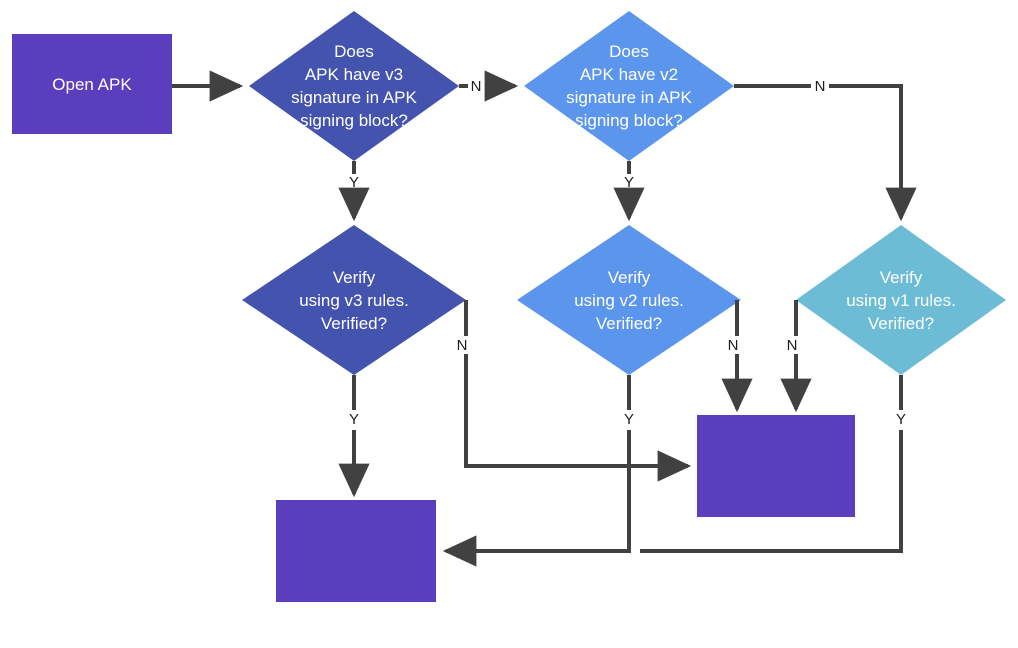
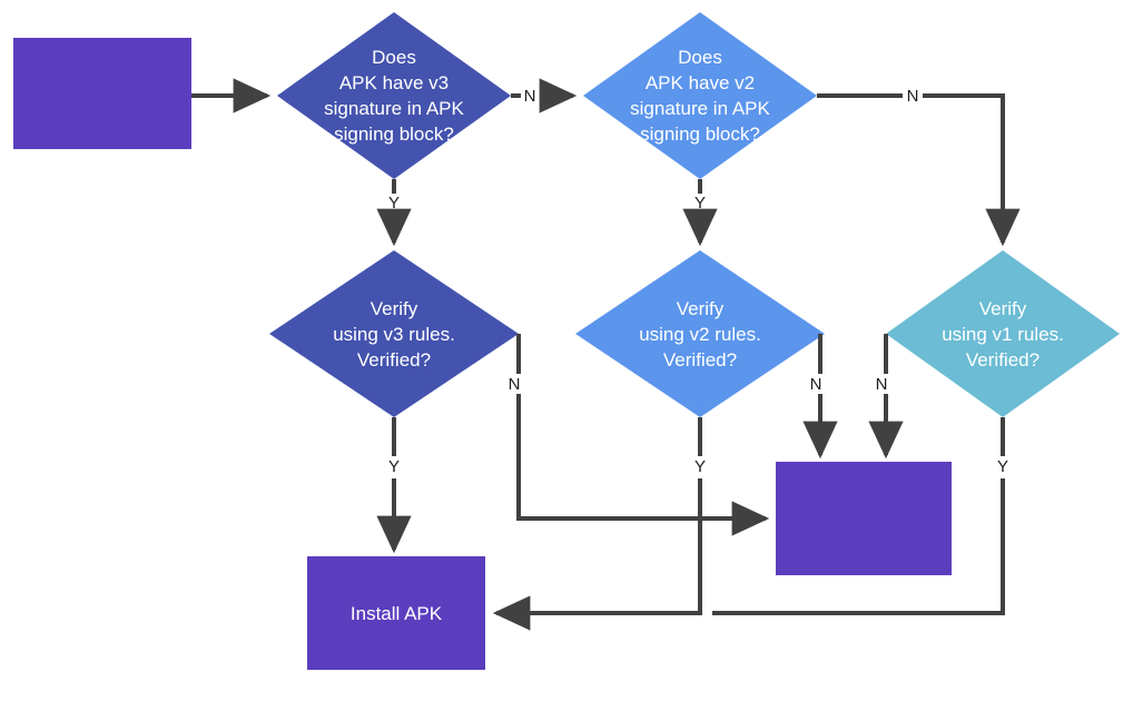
- Open APK
  Does
  APK have v3
  signature in APK
  signing block?
  Does
  APK have v2
  signature in APK
  signing block?
  Verify
  using v3 rules.
  Verified?
  Verify
  using v2 rules.
  Verified?
  Verify
  using v1 rules.
  Verified?
+ Install APK
  N
  Y
  N
  Y
  N
  Y
  N
  Y
  N
  Y
